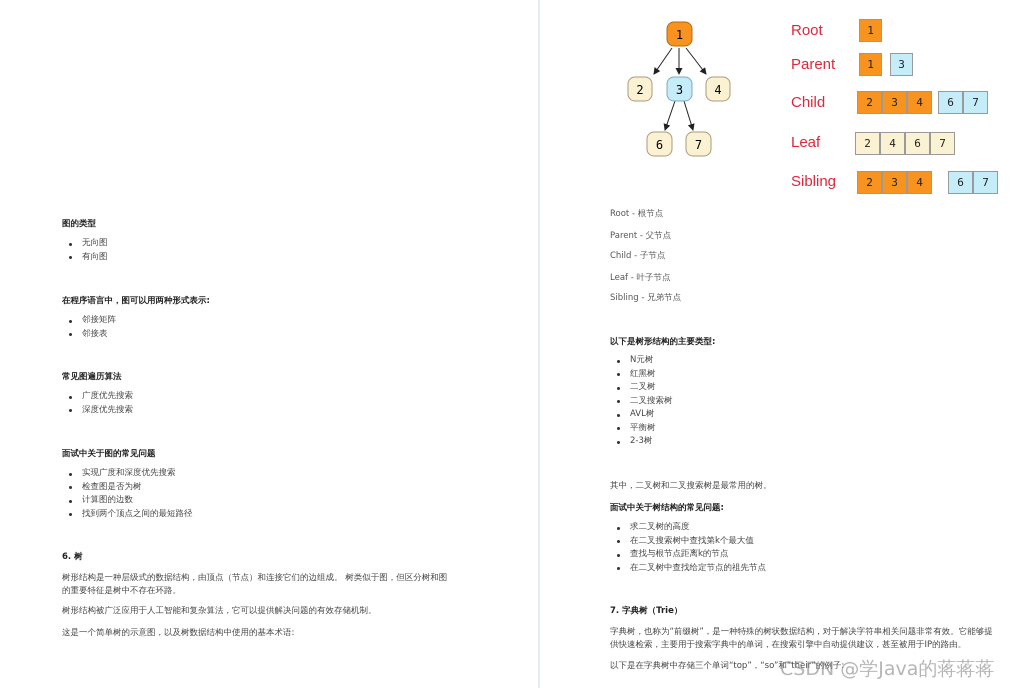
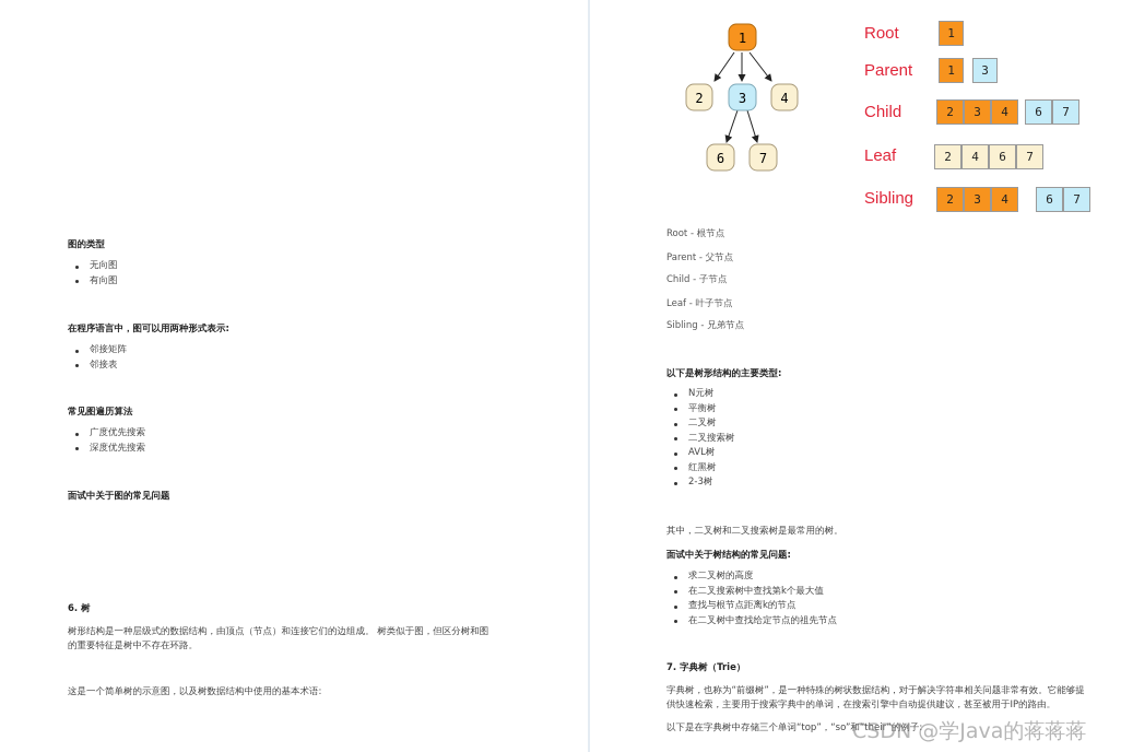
  图的类型
  无向图
  有向图
  在程序语言中，图可以用两种形式表示:
  邻接矩阵
  邻接表
  常见图遍历算法
  广度优先搜索
  深度优先搜索
  面试中关于图的常见问题
- 实现广度和深度优先搜索
- 检查图是否为树
- 计算图的边数
- 找到两个顶点之间的最短路径
  6. 树
  树形结构是一种层级式的数据结构，由顶点（节点）和连接它们的边组成。 树类似于图，但区分树和图
  的重要特征是树中不存在环路。
- 树形结构被广泛应用于人工智能和复杂算法，它可以提供解决问题的有效存储机制。
  这是一个简单树的示意图，以及树数据结构中使用的基本术语:
  1
  2
  3
  4
  6
  7
  Root
  Parent
  Child
  Leaf
  Sibling
  1
  1
  3
  2
  3
  4
  6
  7
  2
  4
  6
  7
  2
  3
  4
  6
  7
  Root - 根节点
  Parent - 父节点
  Child - 子节点
  Leaf - 叶子节点
  Sibling - 兄弟节点
  以下是树形结构的主要类型:
  N元树
- 红黑树
+ 平衡树
  二叉树
  二叉搜索树
  AVL树
- 平衡树
+ 红黑树
  2-3树
  其中，二叉树和二叉搜索树是最常用的树。
  面试中关于树结构的常见问题:
  求二叉树的高度
  在二叉搜索树中查找第k个最大值
  查找与根节点距离k的节点
  在二叉树中查找给定节点的祖先节点
  7. 字典树（Trie）
  字典树，也称为“前缀树”，是一种特殊的树状数据结构，对于解决字符串相关问题非常有效。它能够提
  供快速检索，主要用于搜索字典中的单词，在搜索引擎中自动提供建议，甚至被用于IP的路由。
  以下是在字典树中存储三个单词“top”，“so”和“their”的例子:
  CSDN @学Java的蒋蒋蒋
